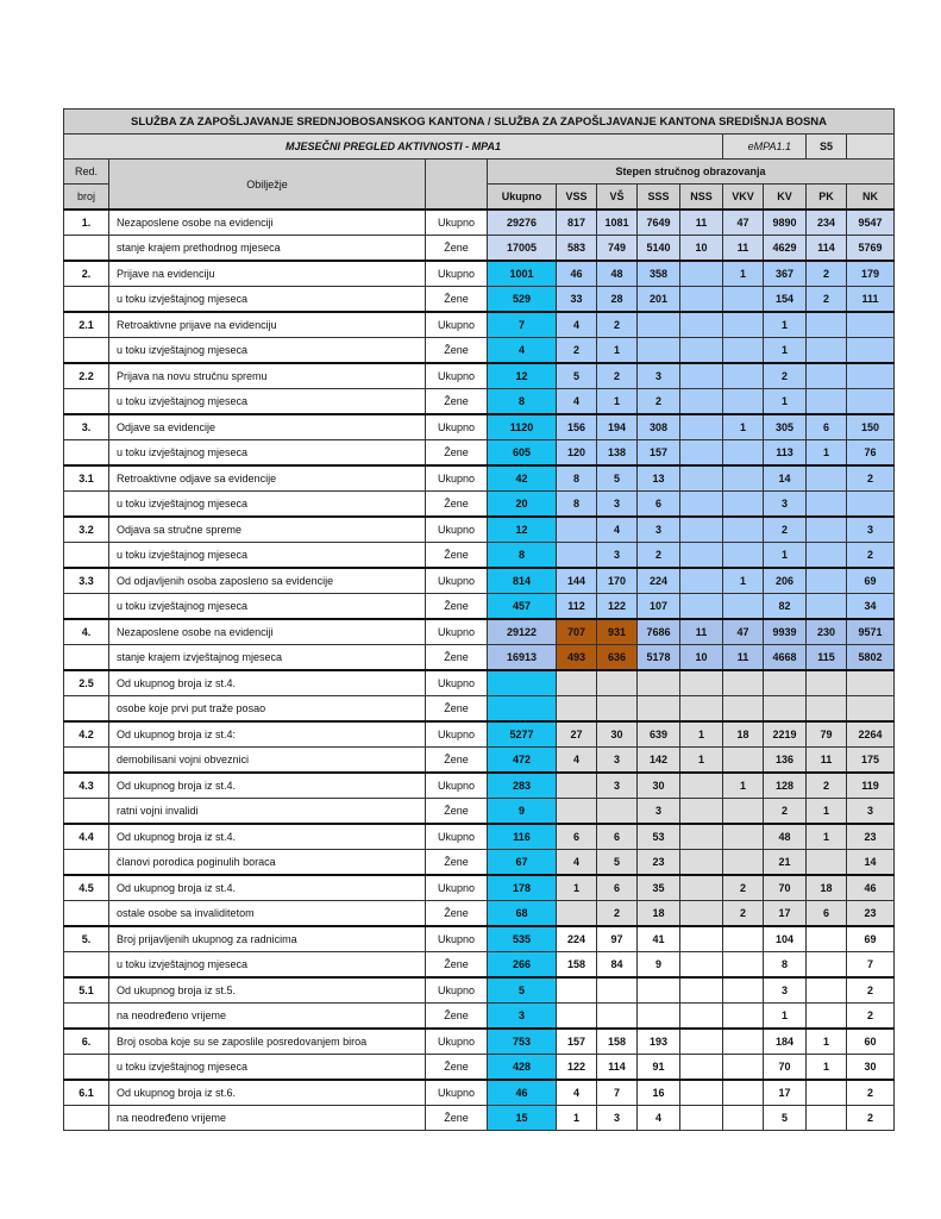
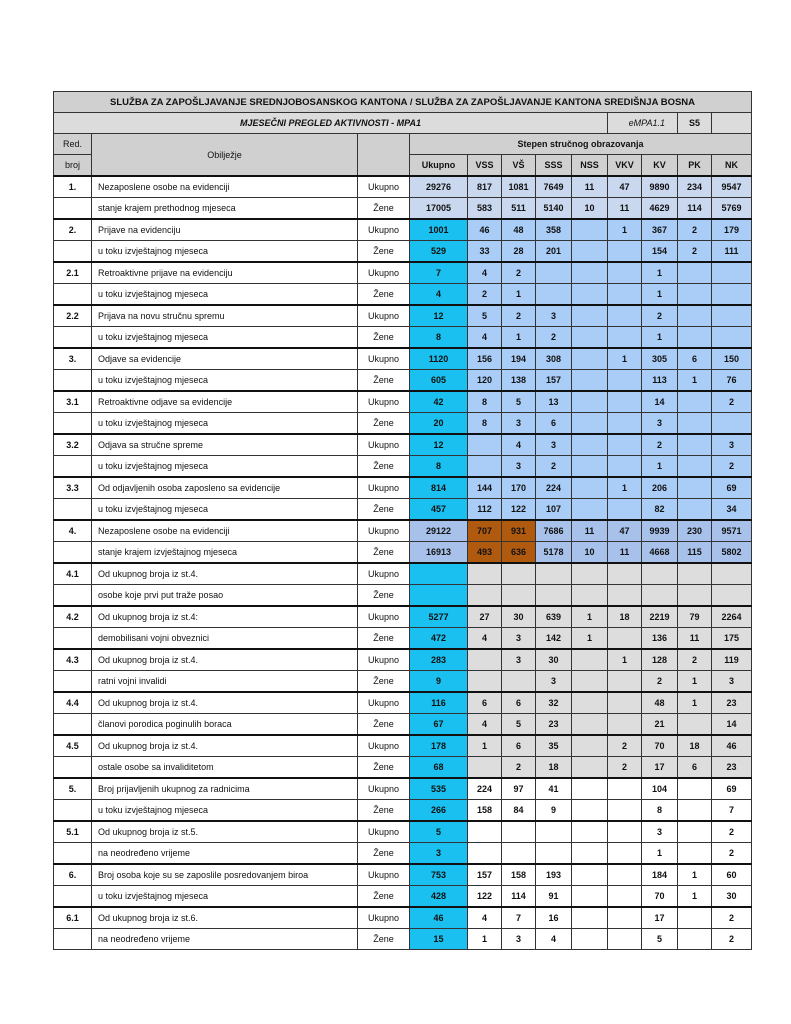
  SLUŽBA ZA ZAPOŠLJAVANJE SREDNJOBOSANSKOG KANTONA / SLUŽBA ZA ZAPOŠLJAVANJE KANTONA SREDIŠNJA BOSNA
  MJESEČNI PREGLED AKTIVNOSTI - MPA1	eMPA1.1	S5
  Red.	Obilježje		Stepen stručnog obrazovanja
  broj	Ukupno	VSS	VŠ	SSS	NSS	VKV	KV	PK	NK
  1.	Nezaposlene osobe na evidenciji	Ukupno	29276	817	1081	7649	11	47	9890	234	9547
- 	stanje krajem prethodnog mjeseca	Žene	17005	583	749	5140	10	11	4629	114	5769
+ 	stanje krajem prethodnog mjeseca	Žene	17005	583	511	5140	10	11	4629	114	5769
  2.	Prijave na evidenciju	Ukupno	1001	46	48	358		1	367	2	179
  	u toku izvještajnog mjeseca	Žene	529	33	28	201			154	2	111
  2.1	Retroaktivne prijave na evidenciju	Ukupno	7	4	2				1
  	u toku izvještajnog mjeseca	Žene	4	2	1				1
  2.2	Prijava na novu stručnu spremu	Ukupno	12	5	2	3			2
  	u toku izvještajnog mjeseca	Žene	8	4	1	2			1
  3.	Odjave sa evidencije	Ukupno	1120	156	194	308		1	305	6	150
  	u toku izvještajnog mjeseca	Žene	605	120	138	157			113	1	76
  3.1	Retroaktivne odjave sa evidencije	Ukupno	42	8	5	13			14		2
  	u toku izvještajnog mjeseca	Žene	20	8	3	6			3
  3.2	Odjava sa stručne spreme	Ukupno	12		4	3			2		3
  	u toku izvještajnog mjeseca	Žene	8		3	2			1		2
  3.3	Od odjavljenih osoba zaposleno sa evidencije	Ukupno	814	144	170	224		1	206		69
  	u toku izvještajnog mjeseca	Žene	457	112	122	107			82		34
  4.	Nezaposlene osobe na evidenciji	Ukupno	29122	707	931	7686	11	47	9939	230	9571
  	stanje krajem izvještajnog mjeseca	Žene	16913	493	636	5178	10	11	4668	115	5802
- 2.5	Od ukupnog broja iz st.4.	Ukupno
+ 4.1	Od ukupnog broja iz st.4.	Ukupno
  	osobe koje prvi put traže posao	Žene
  4.2	Od ukupnog broja iz st.4:	Ukupno	5277	27	30	639	1	18	2219	79	2264
  	demobilisani vojni obveznici	Žene	472	4	3	142	1		136	11	175
  4.3	Od ukupnog broja iz st.4.	Ukupno	283		3	30		1	128	2	119
  	ratni vojni invalidi	Žene	9			3			2	1	3
- 4.4	Od ukupnog broja iz st.4.	Ukupno	116	6	6	53			48	1	23
+ 4.4	Od ukupnog broja iz st.4.	Ukupno	116	6	6	32			48	1	23
  	članovi porodica poginulih boraca	Žene	67	4	5	23			21		14
  4.5	Od ukupnog broja iz st.4.	Ukupno	178	1	6	35		2	70	18	46
  	ostale osobe sa invaliditetom	Žene	68		2	18		2	17	6	23
  5.	Broj prijavljenih ukupnog za radnicima	Ukupno	535	224	97	41			104		69
  	u toku izvještajnog mjeseca	Žene	266	158	84	9			8		7
  5.1	Od ukupnog broja iz st.5.	Ukupno	5						3		2
  	na neodređeno vrijeme	Žene	3						1		2
  6.	Broj osoba koje su se zaposlile posredovanjem biroa	Ukupno	753	157	158	193			184	1	60
  	u toku izvještajnog mjeseca	Žene	428	122	114	91			70	1	30
  6.1	Od ukupnog broja iz st.6.	Ukupno	46	4	7	16			17		2
  	na neodređeno vrijeme	Žene	15	1	3	4			5		2
